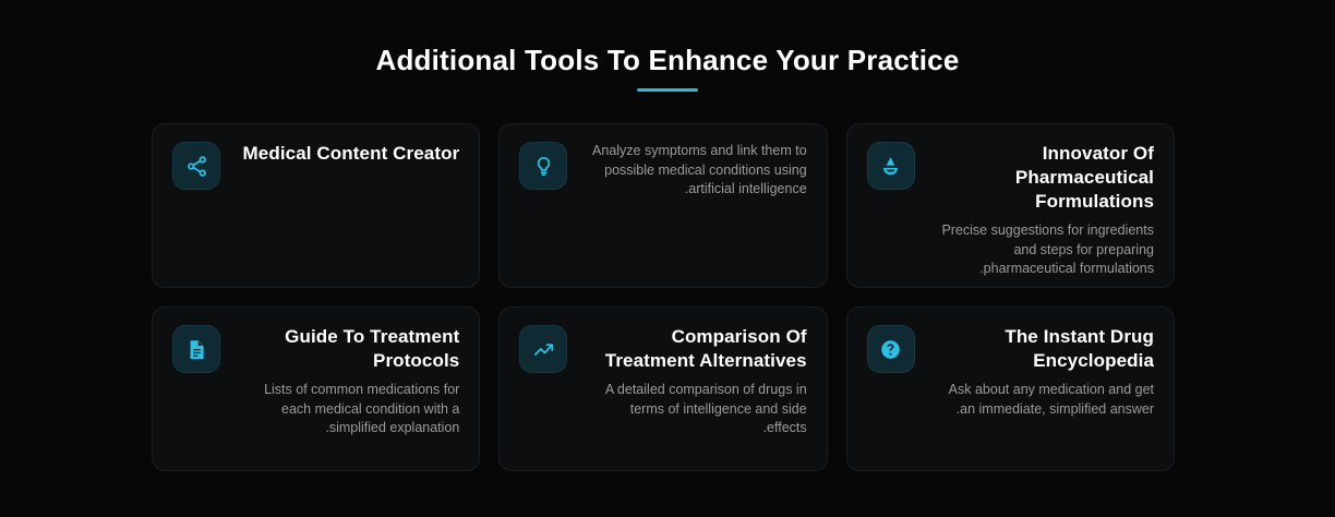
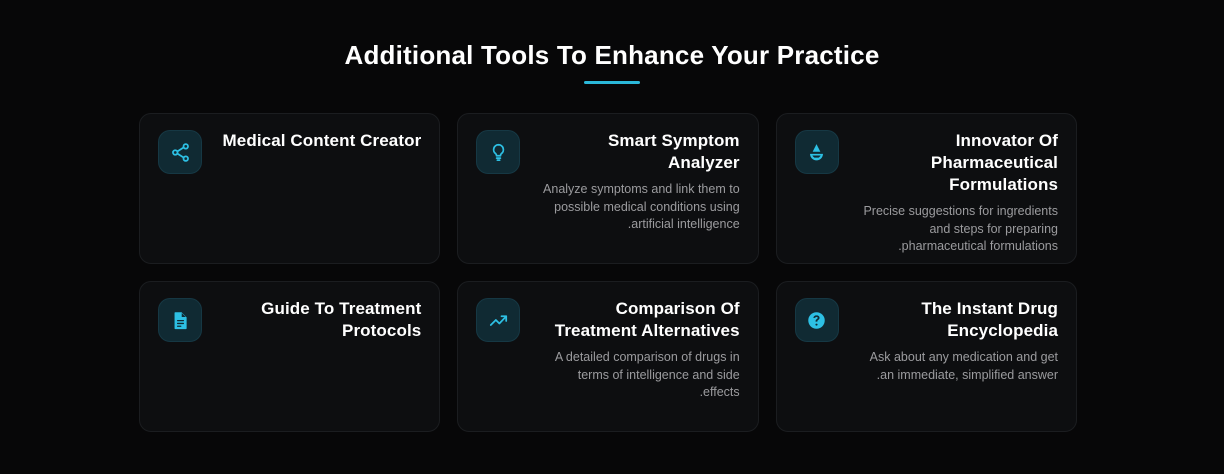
  Additional Tools To Enhance Your Practice
  Medical Content Creator
+ Smart Symptom Analyzer
  Analyze symptoms and link them to possible medical conditions using artificial intelligence.
  Innovator Of Pharmaceutical Formulations
  Precise suggestions for ingredients and steps for preparing pharmaceutical formulations.
  Guide To Treatment Protocols
- Lists of common medications for each medical condition with a simplified explanation.
  Comparison Of Treatment Alternatives
  A detailed comparison of drugs in terms of intelligence and side effects.
  The Instant Drug Encyclopedia
  Ask about any medication and get an immediate, simplified answer.
